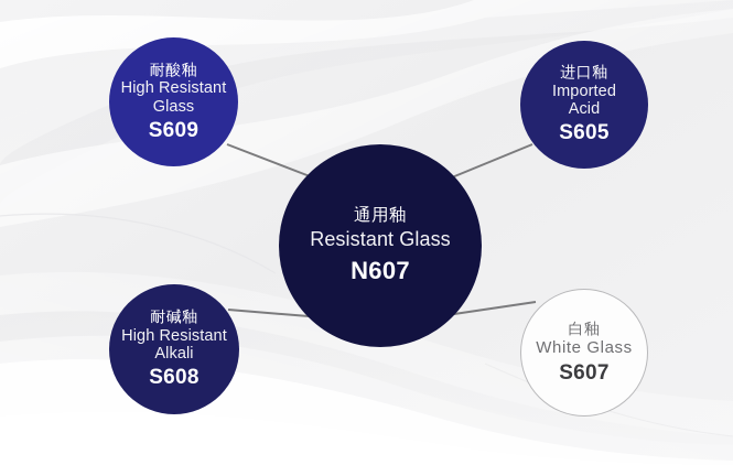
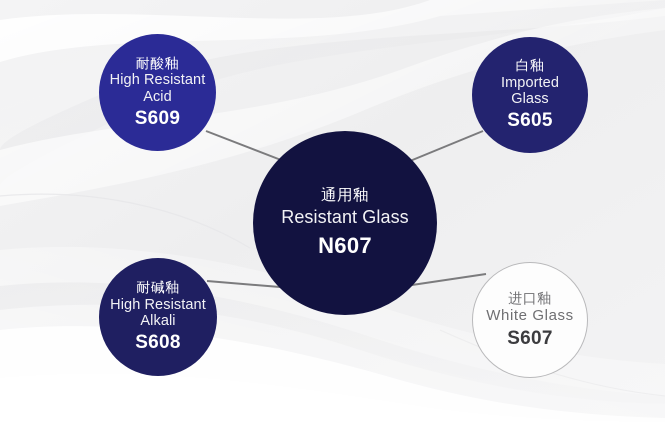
  通用釉
  Resistant Glass
  N607
  耐酸釉
  High Resistant
- Glass
+ Acid
  S609
- 进口釉
+ 白釉
  Imported
- Acid
+ Glass
  S605
  耐碱釉
  High Resistant
  Alkali
  S608
- 白釉
+ 进口釉
  White Glass
  S607
